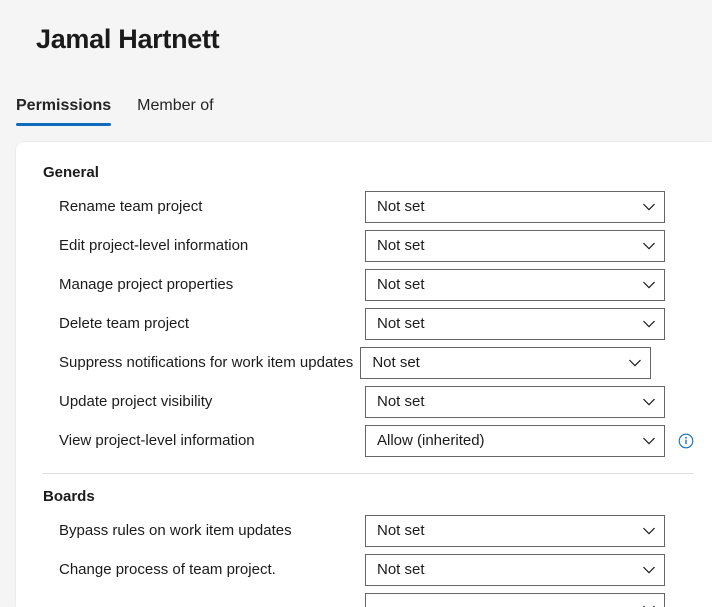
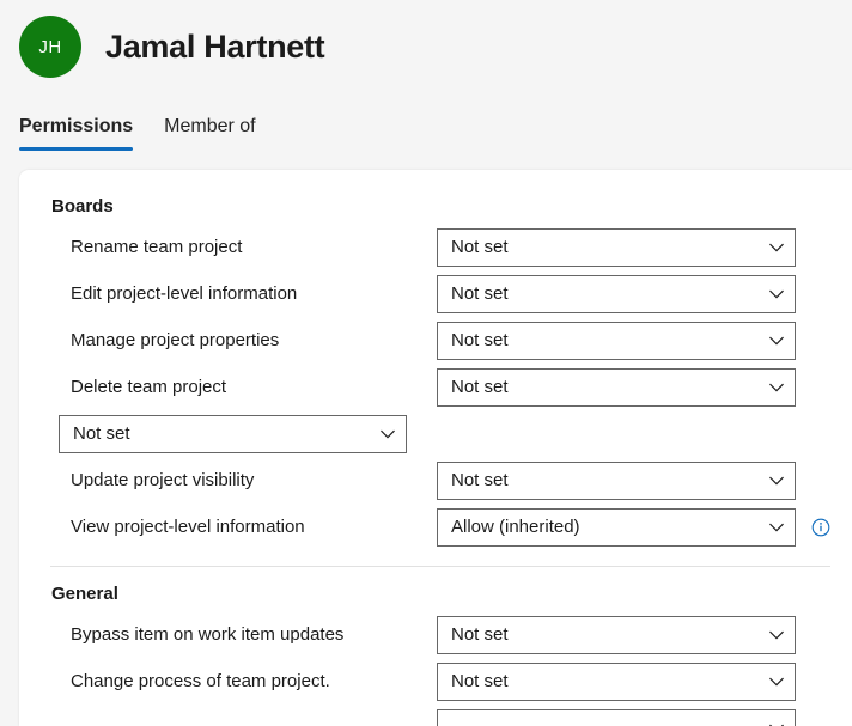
+ JH
  Jamal Hartnett
  Permissions
  Member of
- General
+ Boards
  Rename team project
  Not set
  Edit project-level information
  Not set
  Manage project properties
  Not set
  Delete team project
  Not set
- Suppress notifications for work item updates
  Not set
  Update project visibility
  Not set
  View project-level information
  Allow (inherited)
- Boards
+ General
- Bypass rules on work item updates
+ Bypass item on work item updates
  Not set
  Change process of team project.
  Not set
